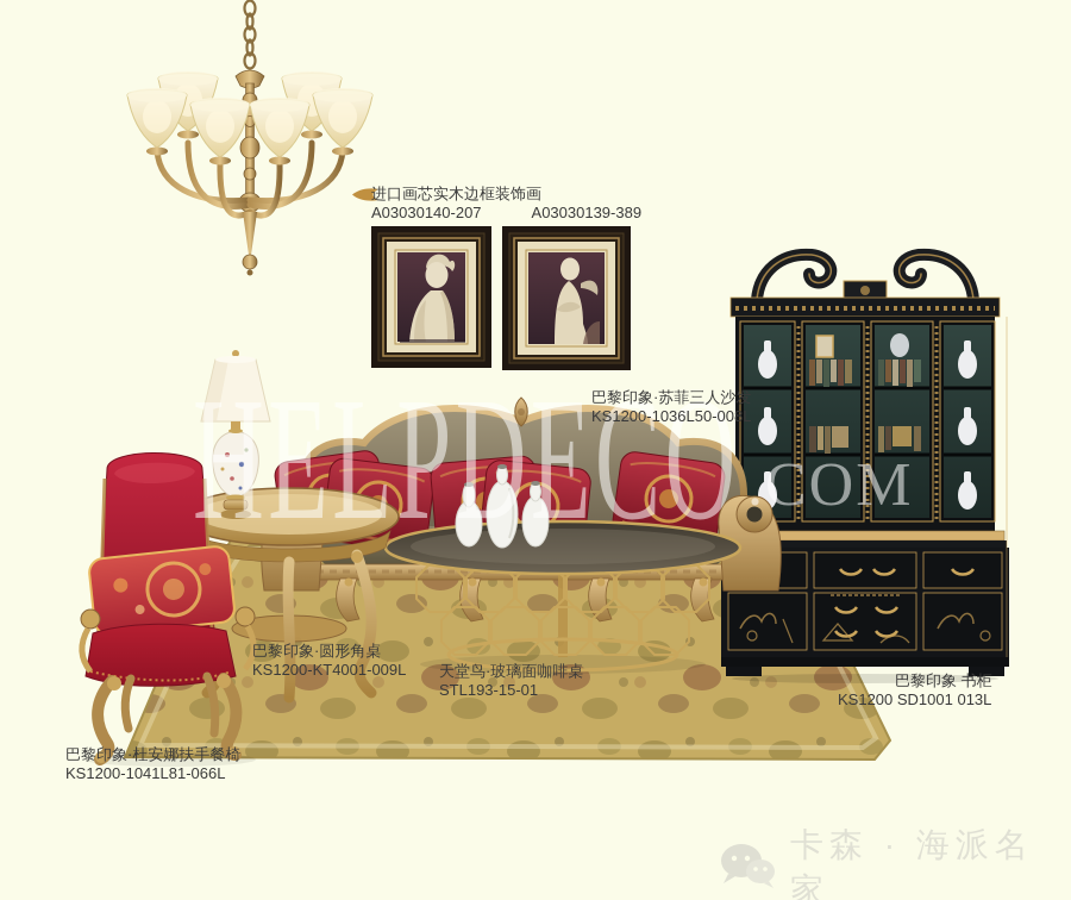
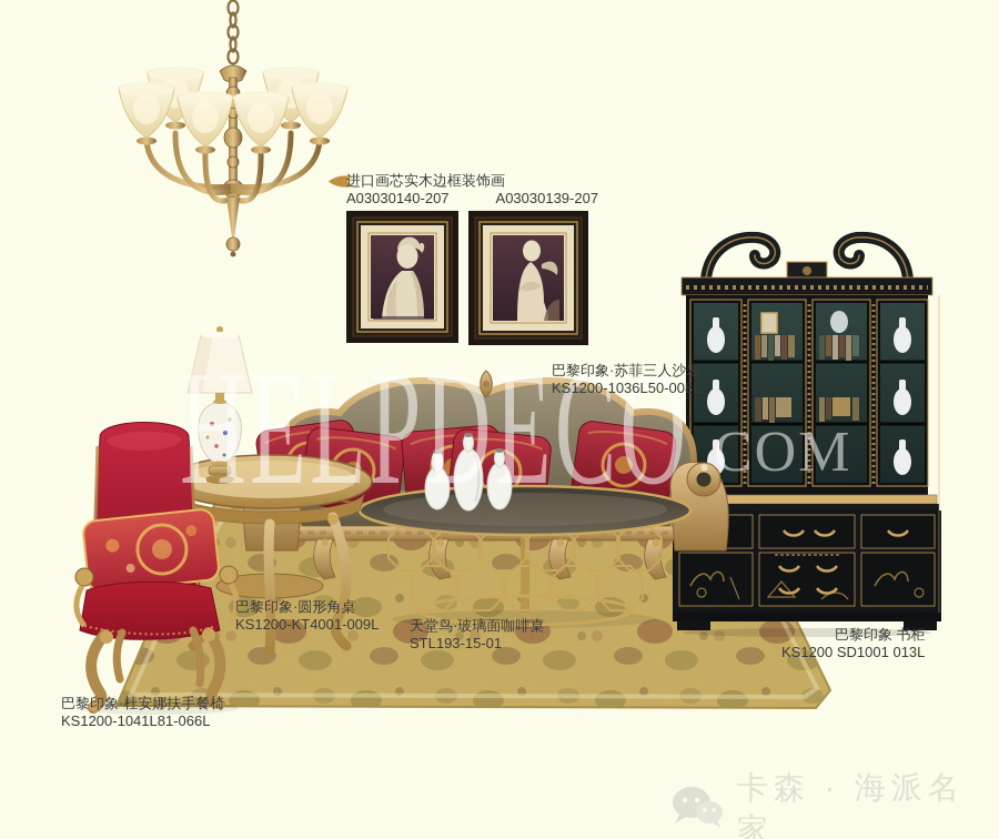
  进口画芯实木边框装饰画
- A03030140-207 A03030139-389
+ A03030140-207 A03030139-207
  巴黎印象·苏菲三人沙发
  KS1200-1036L50-008L
  巴黎印象·圆形角桌
  KS1200-KT4001-009L
  天堂鸟·玻璃面咖啡桌
  STL193-15-01
  巴黎印象 书柜
  KS1200 SD1001 013L
  巴黎印象·杜安娜扶手餐椅
  KS1200-1041L81-066L
  HELPDECO
  .COM
  卡森 · 海派名家
